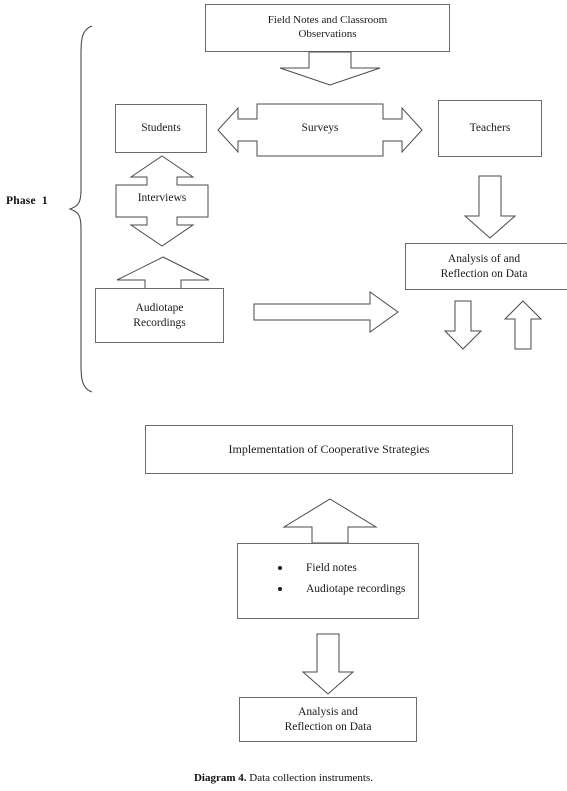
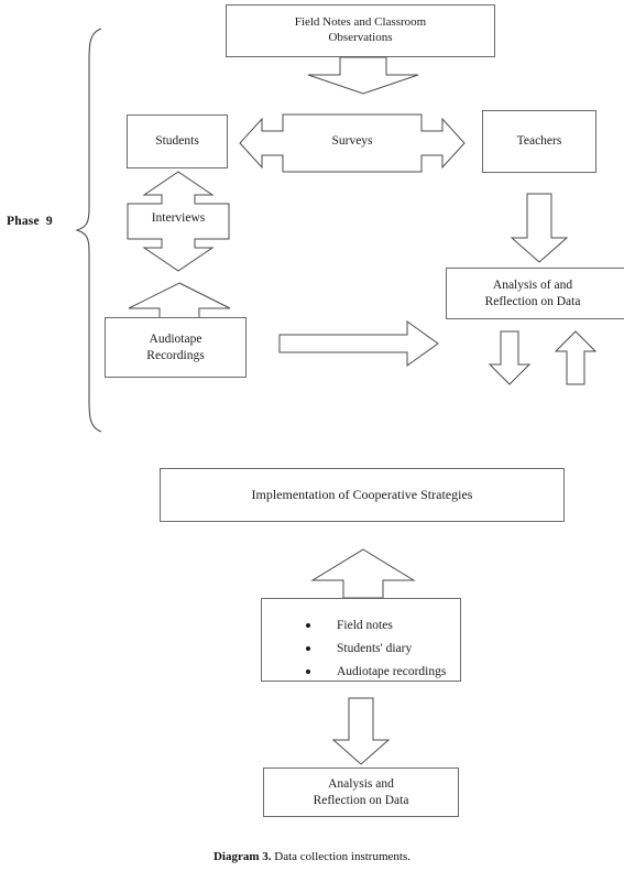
- Phase 1
+ Phase 9
  Field Notes and Classroom
  Observations
  Students
  Surveys
  Teachers
  Interviews
  Audiotape
  Recordings
  Analysis of and
  Reflection on Data
  Implementation of Cooperative Strategies
  Field notes
+ Students' diary
  Audiotape recordings
  Analysis and
  Reflection on Data
- Diagram 4. Data collection instruments.
+ Diagram 3. Data collection instruments.
